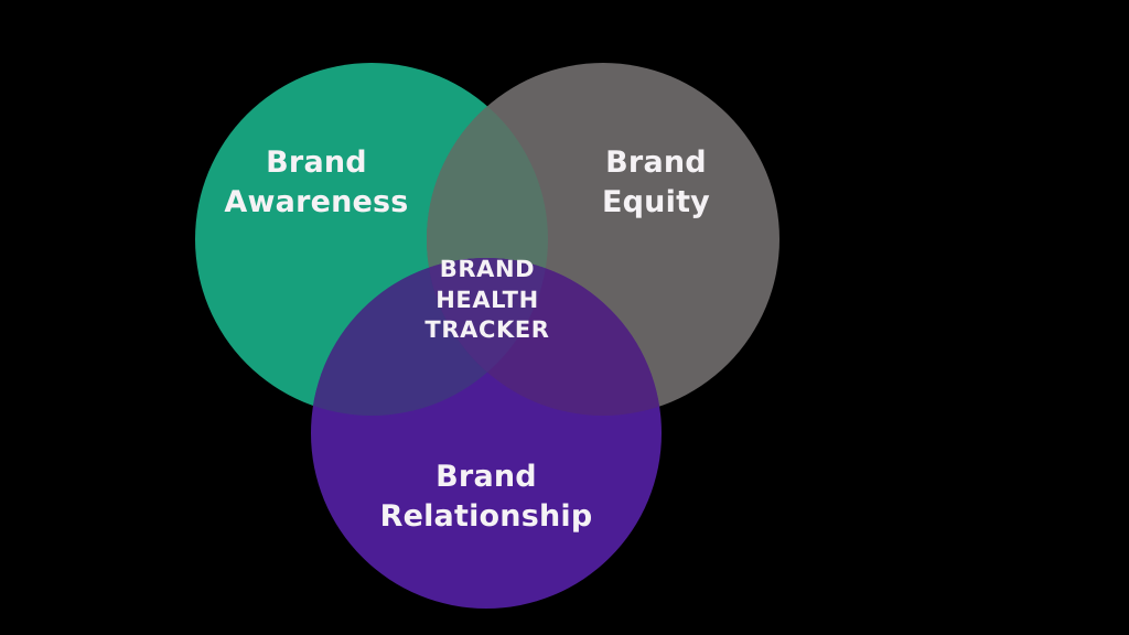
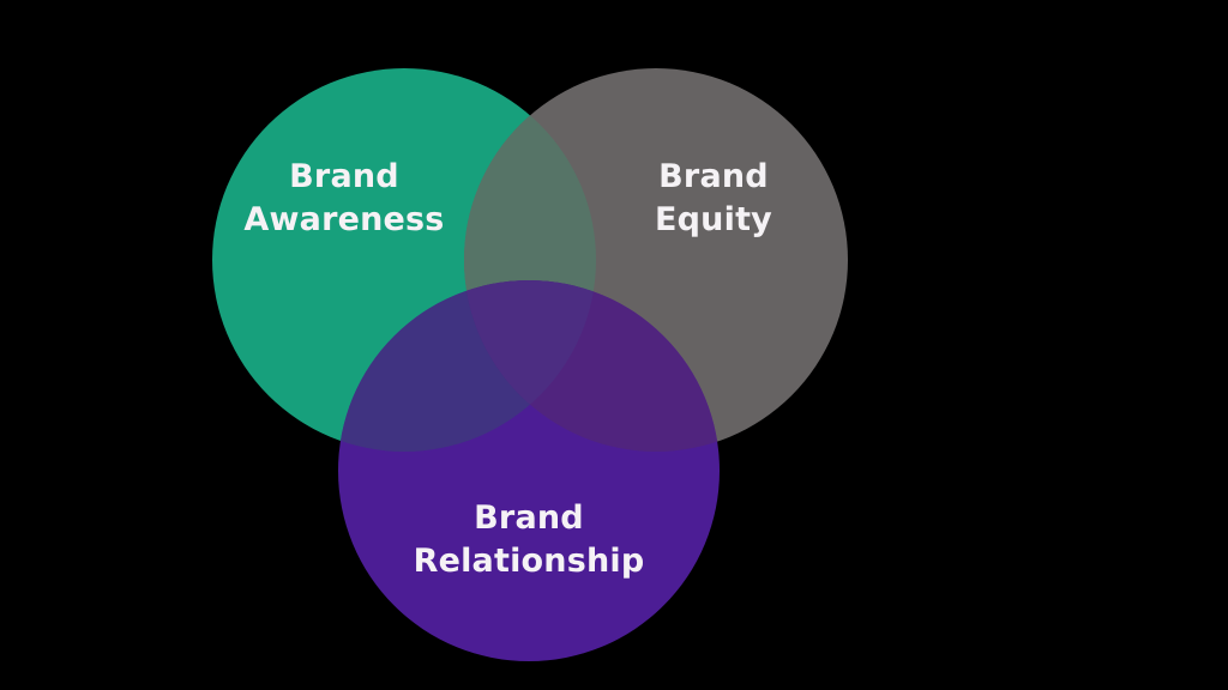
  Brand
  Awareness
  Brand
  Equity
  Brand
  Relationship
- BRAND
- HEALTH
- TRACKER
